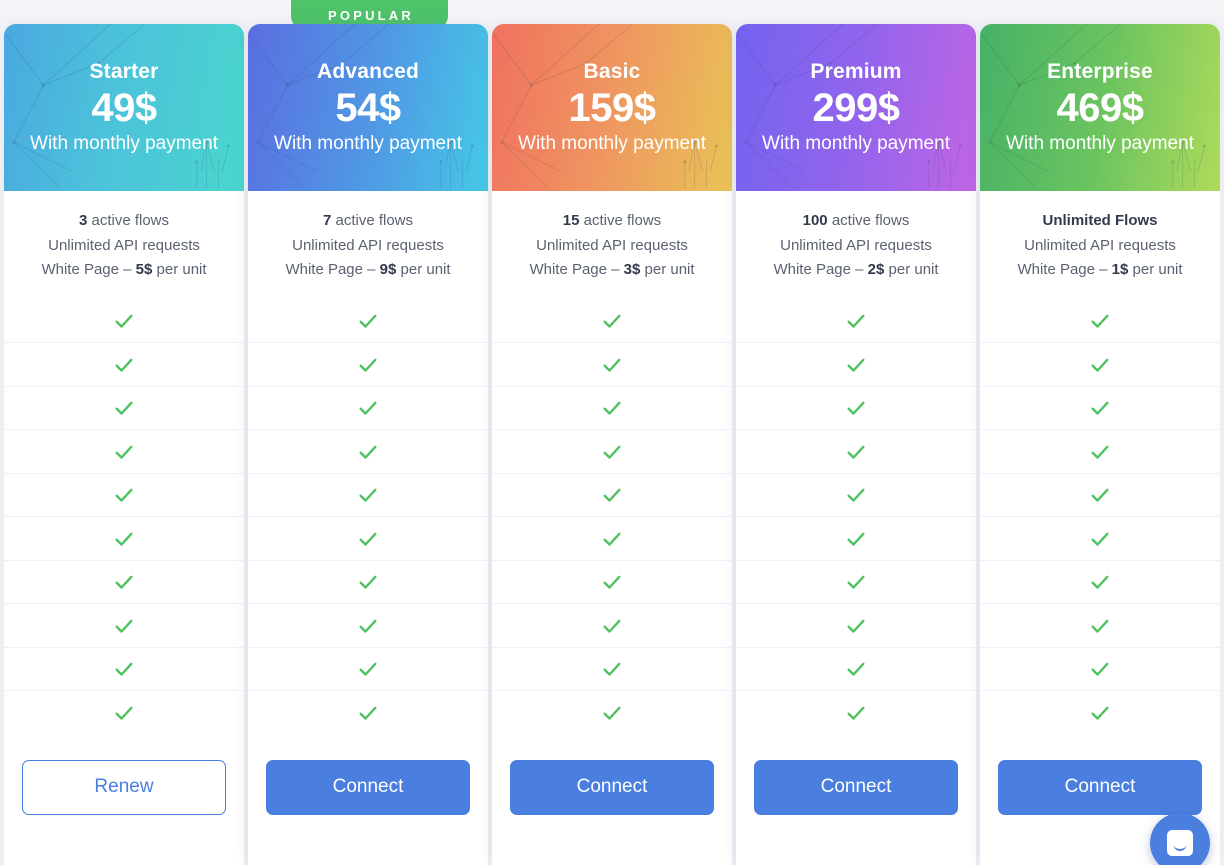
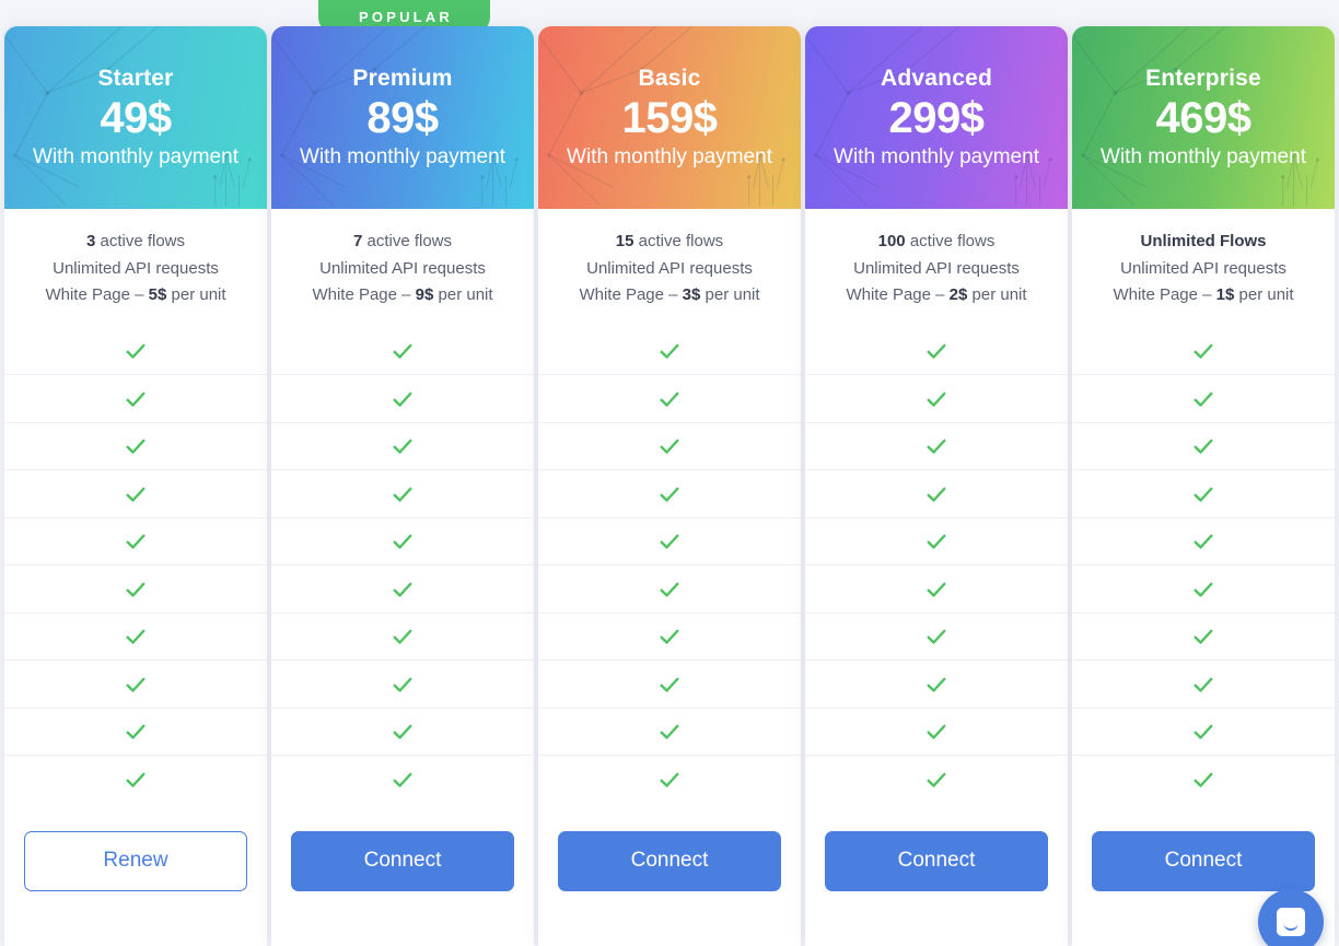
  POPULAR
  Starter
  49$
  With monthly payment
  3 active flows
  Unlimited API requests
  White Page – 5$ per unit
  Renew
- Advanced
+ Premium
- 54$
+ 89$
  With monthly payment
  7 active flows
  Unlimited API requests
  White Page – 9$ per unit
  Connect
  Basic
  159$
  With monthly payment
  15 active flows
  Unlimited API requests
  White Page – 3$ per unit
  Connect
- Premium
+ Advanced
  299$
  With monthly payment
  100 active flows
  Unlimited API requests
  White Page – 2$ per unit
  Connect
  Enterprise
  469$
  With monthly payment
  Unlimited Flows
  Unlimited API requests
  White Page – 1$ per unit
  Connect
